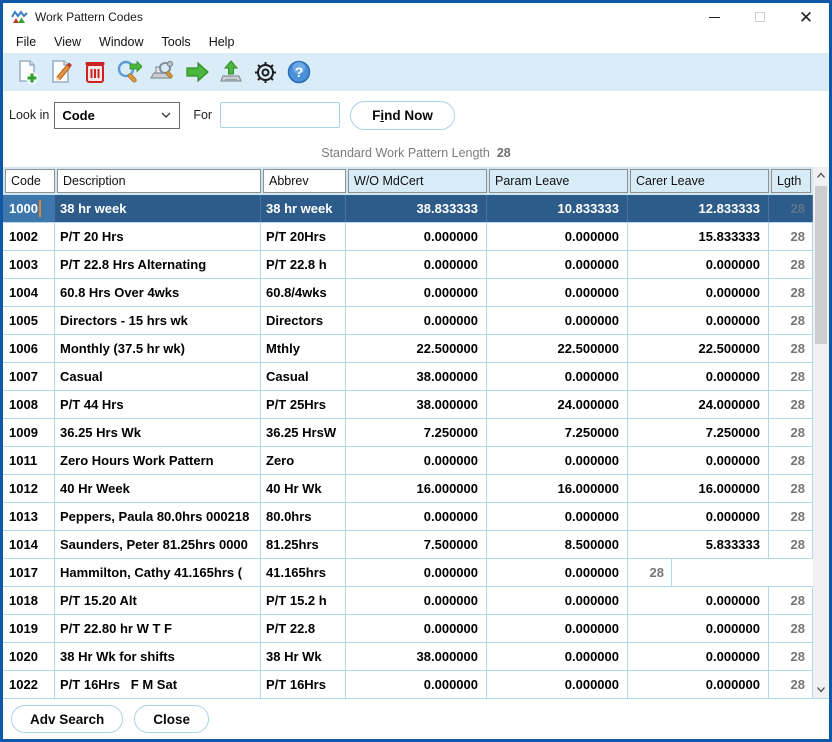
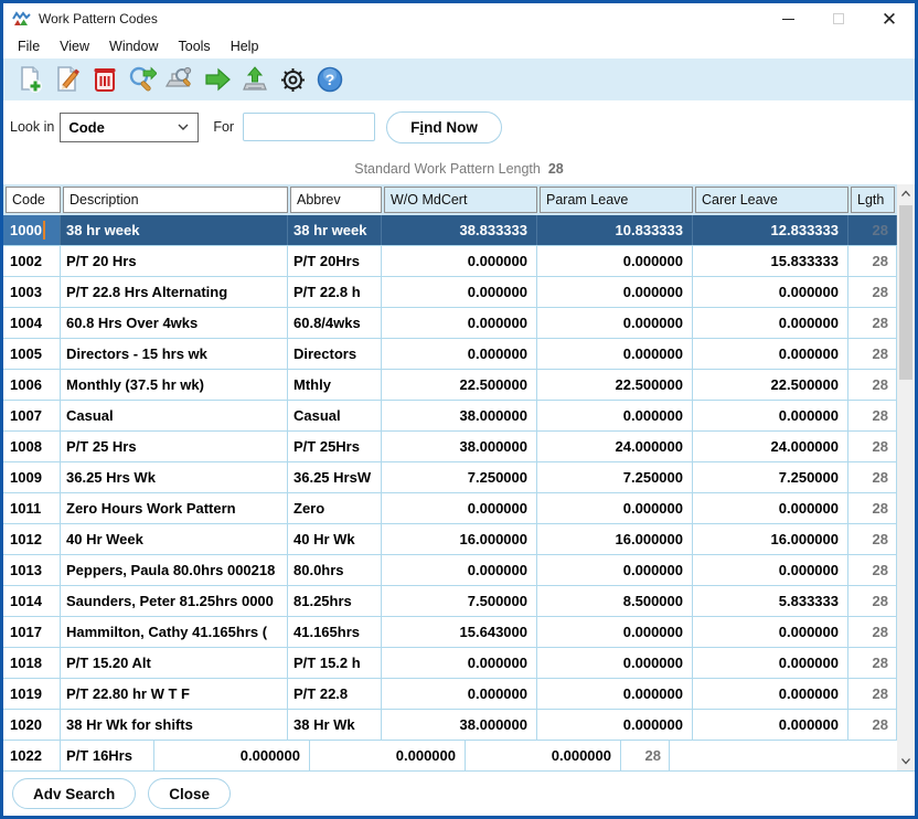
  Work Pattern Codes
  ✕
  File
  View
  Window
  Tools
  Help
  ?
  Look in
  Code
  For
  F
  i
  nd Now
  Standard Work Pattern Length
  28
  Code
  Description
  Abbrev
  W/O MdCert
  Param Leave
  Carer Leave
  Lgth
  1000
  38 hr week
  38 hr week
  38.833333
  10.833333
  12.833333
  28
  1002
  P/T 20 Hrs
  P/T 20Hrs
  0.000000
  0.000000
  15.833333
  28
  1003
  P/T 22.8 Hrs Alternating
  P/T 22.8 h
  0.000000
  0.000000
  0.000000
  28
  1004
  60.8 Hrs Over 4wks
  60.8/4wks
  0.000000
  0.000000
  0.000000
  28
  1005
  Directors - 15 hrs wk
  Directors
  0.000000
  0.000000
  0.000000
  28
  1006
  Monthly (37.5 hr wk)
  Mthly
  22.500000
  22.500000
  22.500000
  28
  1007
  Casual
  Casual
  38.000000
  0.000000
  0.000000
  28
  1008
- P/T 44 Hrs
+ P/T 25 Hrs
  P/T 25Hrs
  38.000000
  24.000000
  24.000000
  28
  1009
  36.25 Hrs Wk
  36.25 HrsW
  7.250000
  7.250000
  7.250000
  28
  1011
  Zero Hours Work Pattern
  Zero
  0.000000
  0.000000
  0.000000
  28
  1012
  40 Hr Week
  40 Hr Wk
  16.000000
  16.000000
  16.000000
  28
  1013
  Peppers, Paula 80.0hrs 000218
  80.0hrs
  0.000000
  0.000000
  0.000000
  28
  1014
  Saunders, Peter 81.25hrs 0000
  81.25hrs
  7.500000
  8.500000
  5.833333
  28
  1017
  Hammilton, Cathy 41.165hrs (
  41.165hrs
+ 15.643000
  0.000000
  0.000000
  28
  1018
  P/T 15.20 Alt
  P/T 15.2 h
  0.000000
  0.000000
  0.000000
  28
  1019
  P/T 22.80 hr W T F
  P/T 22.8
  0.000000
  0.000000
  0.000000
  28
  1020
  38 Hr Wk for shifts
  38 Hr Wk
  38.000000
  0.000000
  0.000000
  28
  1022
- P/T 16Hrs F M Sat
  P/T 16Hrs
  0.000000
  0.000000
  0.000000
  28
  Adv Search
  Close
